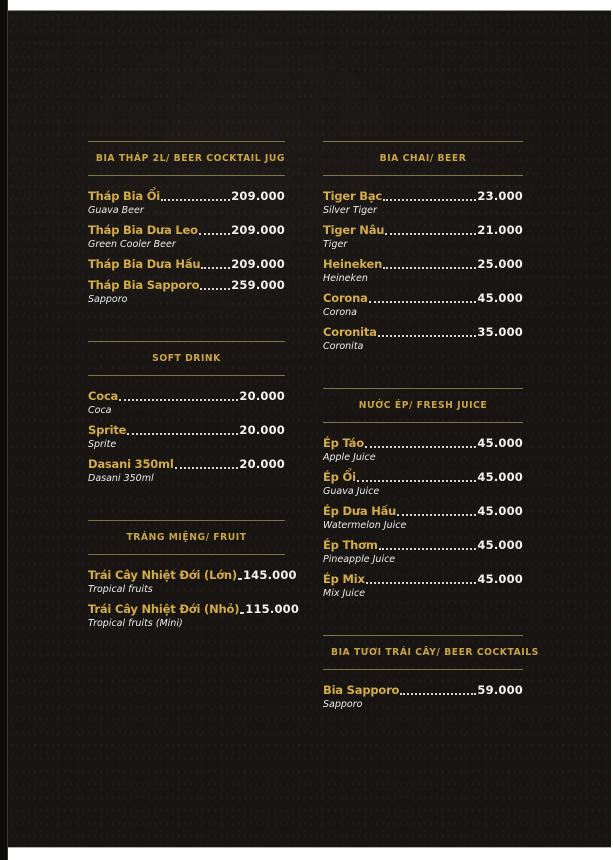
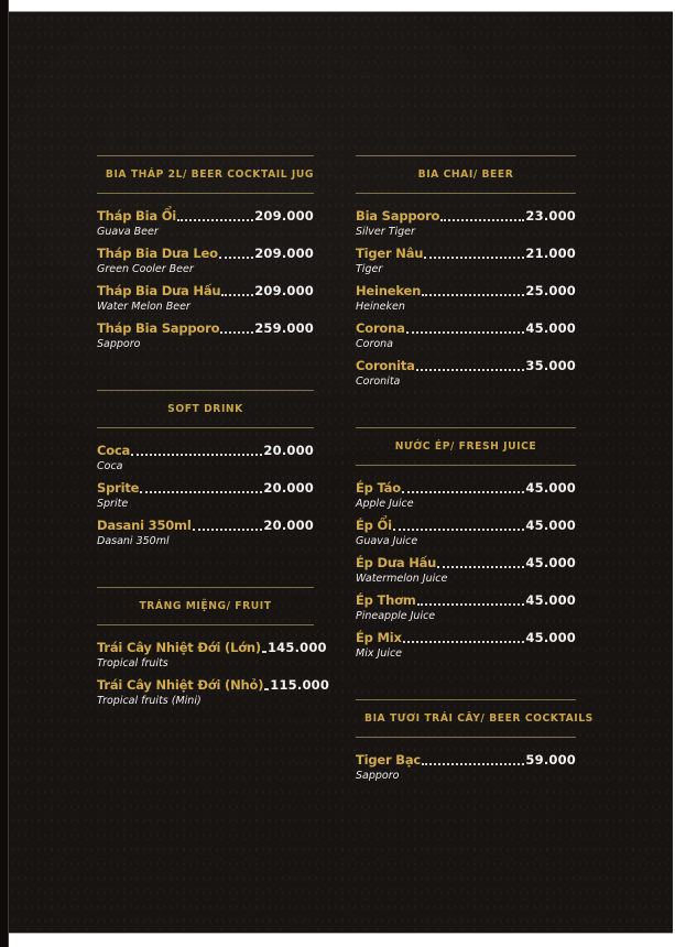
  BIA THÁP 2L/ BEER COCKTAIL JUG
  Tháp Bia Ổi
  209.000
  Guava Beer
  Tháp Bia Dưa Leo
  209.000
  Green Cooler Beer
  Tháp Bia Dưa Hấu
  209.000
+ Water Melon Beer
  Tháp Bia Sapporo
  259.000
  Sapporo
  SOFT DRINK
  Coca
  20.000
  Coca
  Sprite
  20.000
  Sprite
  Dasani 350ml
  20.000
  Dasani 350ml
  TRÁNG MIỆNG/ FRUIT
  Trái Cây Nhiệt Đới (Lớn)
  145.000
  Tropical fruits
  Trái Cây Nhiệt Đới (Nhỏ)
  115.000
  Tropical fruits (Mini)
  BIA CHAI/ BEER
- Tiger Bạc
+ Bia Sapporo
  23.000
  Silver Tiger
  Tiger Nâu
  21.000
  Tiger
  Heineken
  25.000
  Heineken
  Corona
  45.000
  Corona
  Coronita
  35.000
  Coronita
  NƯỚC ÉP/ FRESH JUICE
  Ép Táo
  45.000
  Apple Juice
  Ép Ổi
  45.000
  Guava Juice
  Ép Dưa Hấu
  45.000
  Watermelon Juice
  Ép Thơm
  45.000
  Pineapple Juice
  Ép Mix
  45.000
  Mix Juice
  BIA TƯƠI TRÁI CÂY/ BEER COCKTAILS
- Bia Sapporo
+ Tiger Bạc
  59.000
  Sapporo
